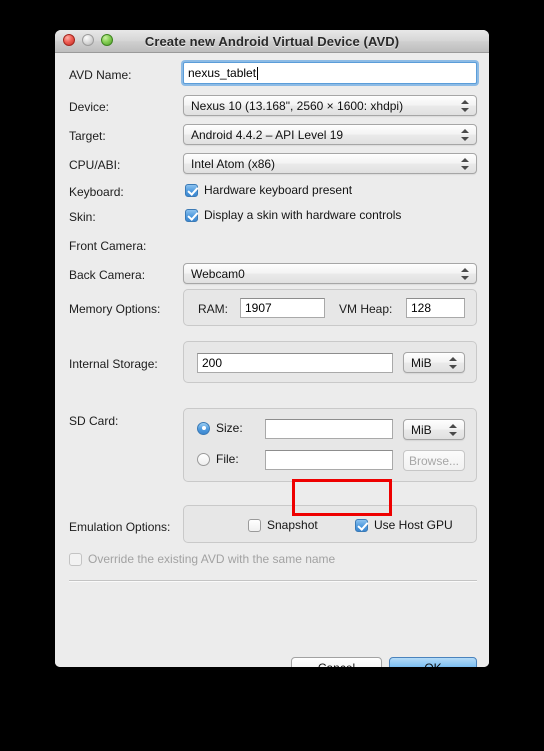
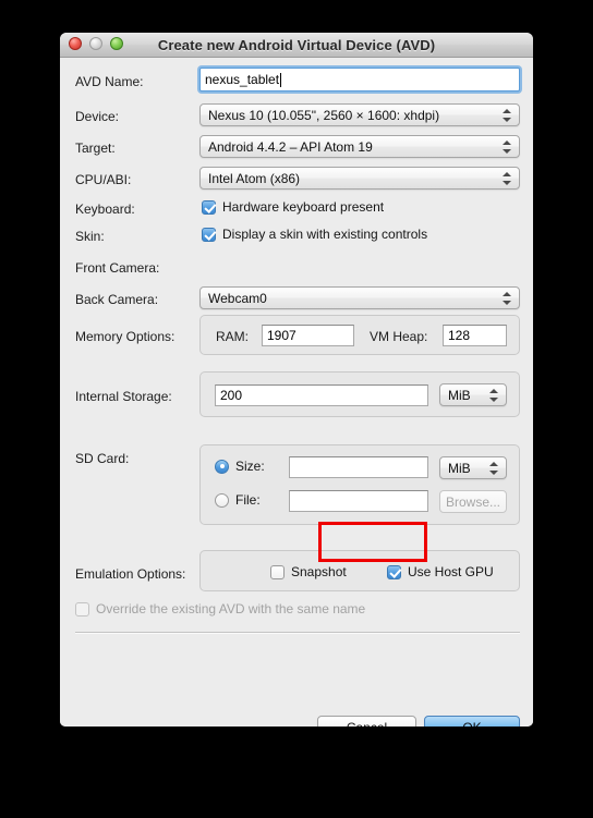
  Create new Android Virtual Device (AVD)
  AVD Name:
  nexus_tablet
  Device:
- Nexus 10 (13.168", 2560 × 1600: xhdpi)
+ Nexus 10 (10.055", 2560 × 1600: xhdpi)
  Target:
- Android 4.4.2 – API Level 19
+ Android 4.4.2 – API Atom 19
  CPU/ABI:
  Intel Atom (x86)
  Keyboard:
  Hardware keyboard present
  Skin:
- Display a skin with hardware controls
+ Display a skin with existing controls
  Front Camera:
  Back Camera:
  Webcam0
  Memory Options:
  RAM:
  1907
  VM Heap:
  128
  Internal Storage:
  200
  MiB
  SD Card:
  Size:
  MiB
  File:
  Browse...
  Emulation Options:
  Snapshot
  Use Host GPU
  Override the existing AVD with the same name
